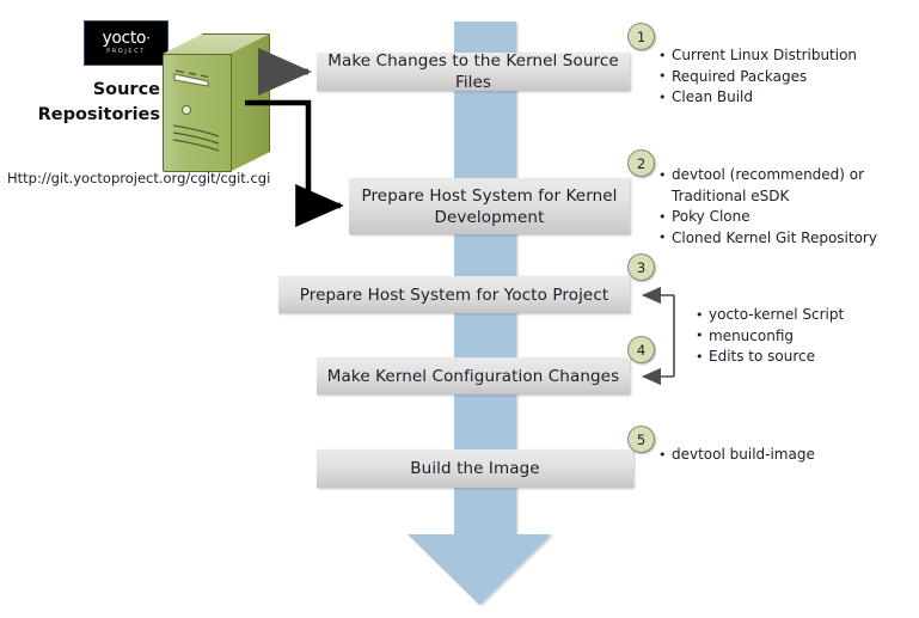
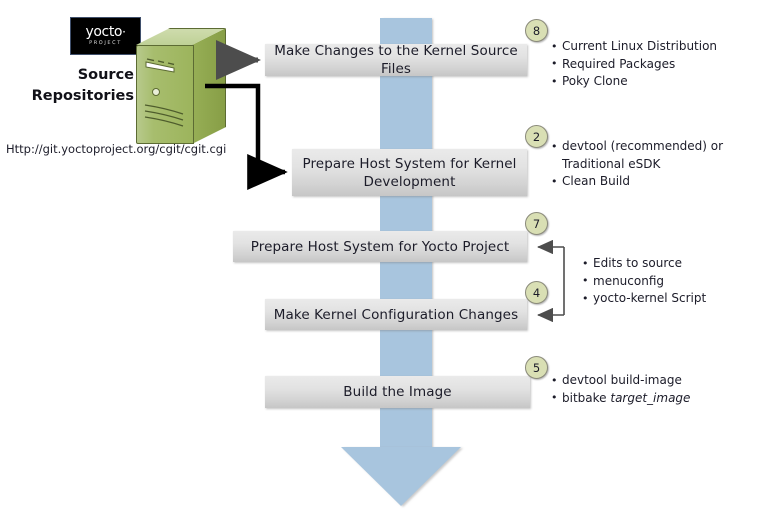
  yocto·
  Source
  Repositories
  Http://git.yoctoproject.org/cgit/cgit.cgi
  Make Changes to the Kernel Source Files
  Prepare Host System for Kernel Development
  Prepare Host System for Yocto Project
  Make Kernel Configuration Changes
  Build the Image
- 1
+ 8
  2
- 3
+ 7
  4
  5
  Current Linux Distribution
  Required Packages
- Clean Build
+ Poky Clone
  devtool (recommended) or
  Traditional eSDK
- Poky Clone
+ Clean Build
- Cloned Kernel Git Repository
- yocto-kernel Script
+ Edits to source
  menuconfig
- Edits to source
+ yocto-kernel Script
  devtool build-image
+ bitbake target_image
